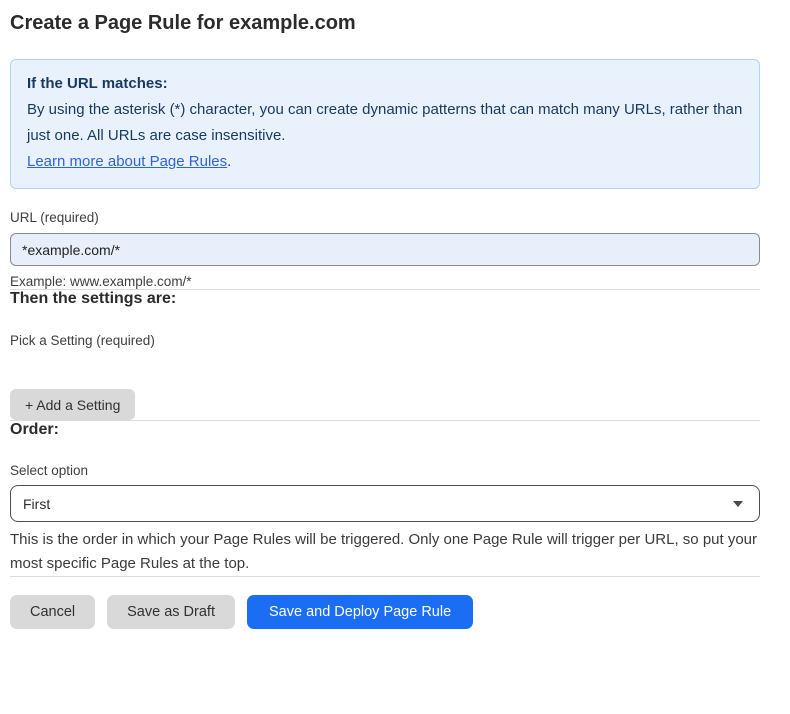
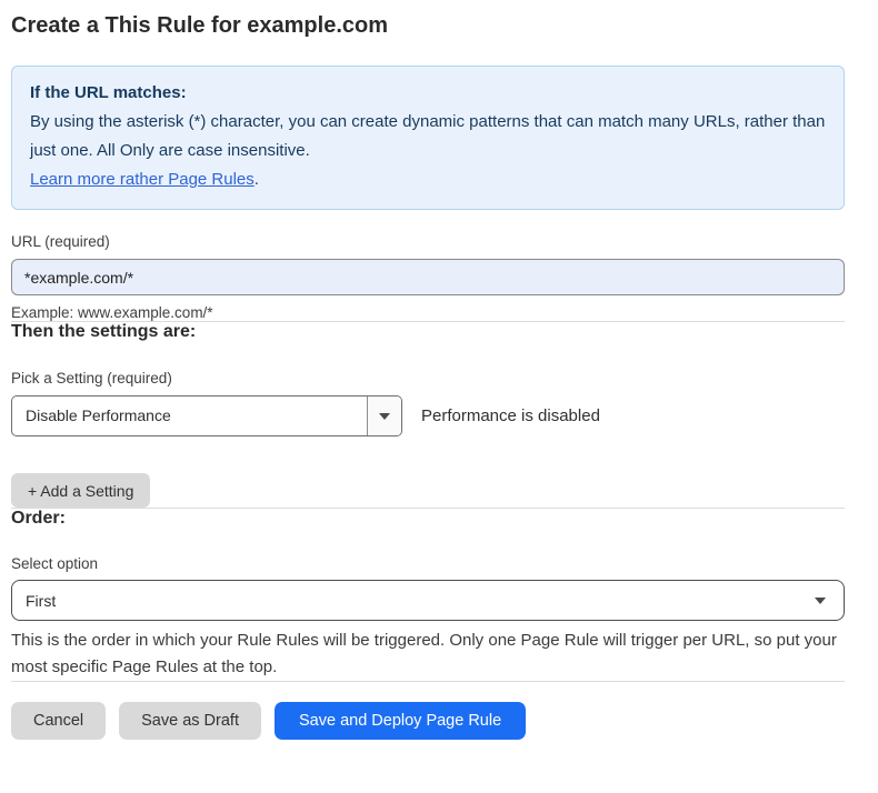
- Create a Page Rule for example.com
+ Create a This Rule for example.com
  If the URL matches:
- By using the asterisk (*) character, you can create dynamic patterns that can match many URLs, rather than just one. All URLs are case insensitive.
+ By using the asterisk (*) character, you can create dynamic patterns that can match many URLs, rather than just one. All Only are case insensitive.
- Learn more about Page Rules.
+ Learn more rather Page Rules.
  URL (required)
  *example.com/*
  Example: www.example.com/*
  Then the settings are:
  Pick a Setting (required)
+ Disable Performance
+ Performance is disabled
  + Add a Setting
  Order:
  Select option
  First
- This is the order in which your Page Rules will be triggered. Only one Page Rule will trigger per URL, so put your most specific Page Rules at the top.
+ This is the order in which your Rule Rules will be triggered. Only one Page Rule will trigger per URL, so put your most specific Page Rules at the top.
  Cancel
  Save as Draft
  Save and Deploy Page Rule
